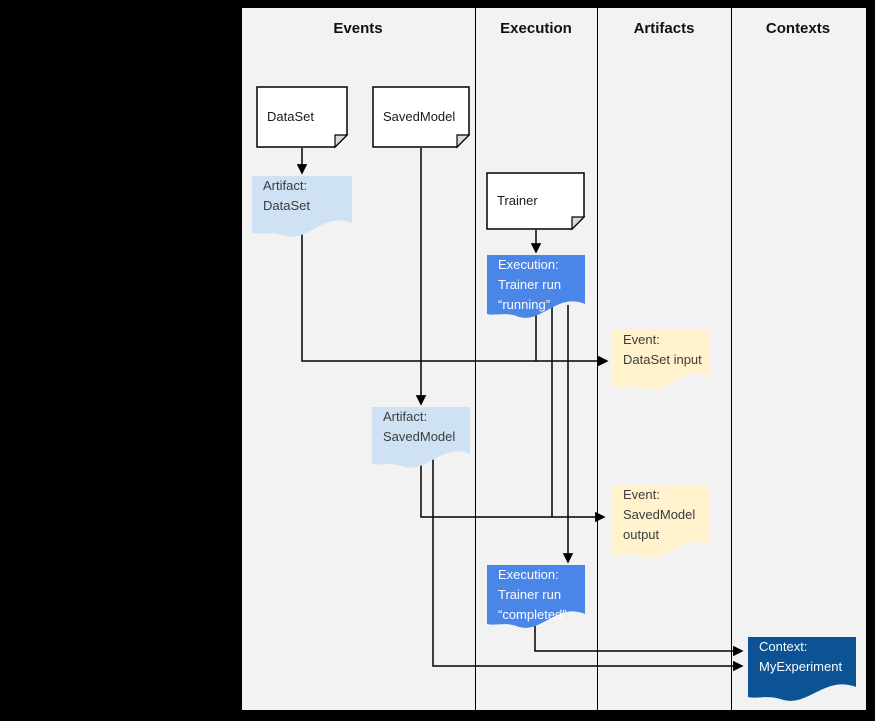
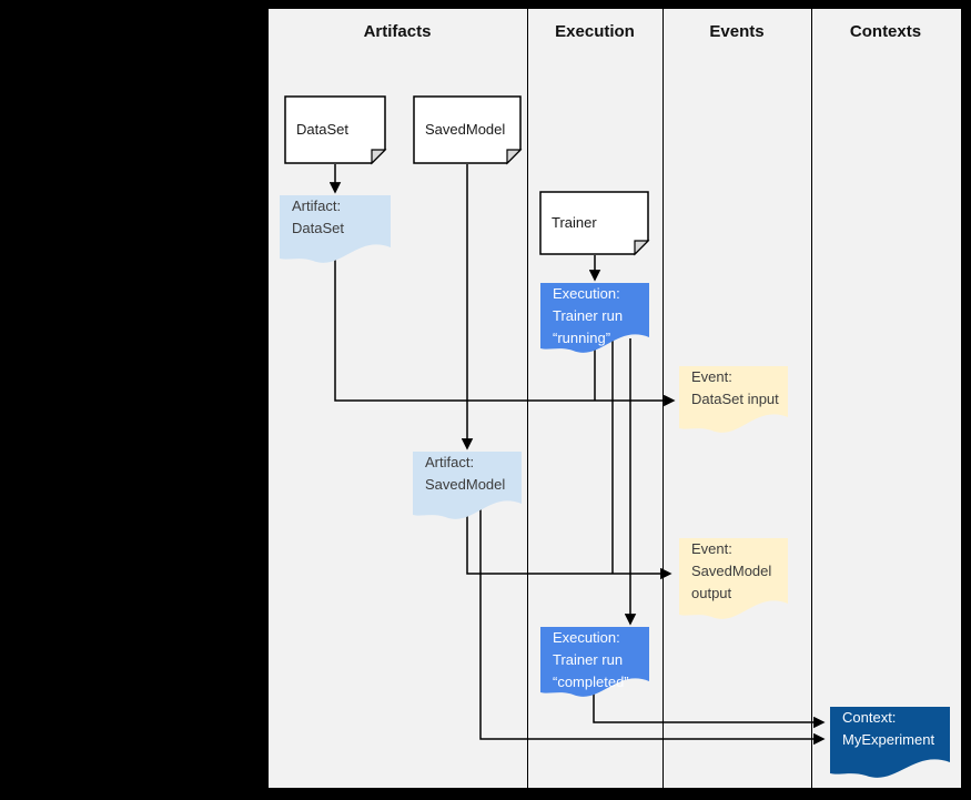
- Events
+ Artifacts
  Execution
- Artifacts
+ Events
  Contexts
  DataSet
  SavedModel
  Trainer
  Artifact:
  DataSet
  Artifact:
  SavedModel
  Execution:
  Trainer run
  “running”
  Execution:
  Trainer run
  “completed”
  Event:
  DataSet input
  Event:
  SavedModel
  output
  Context:
  MyExperiment
